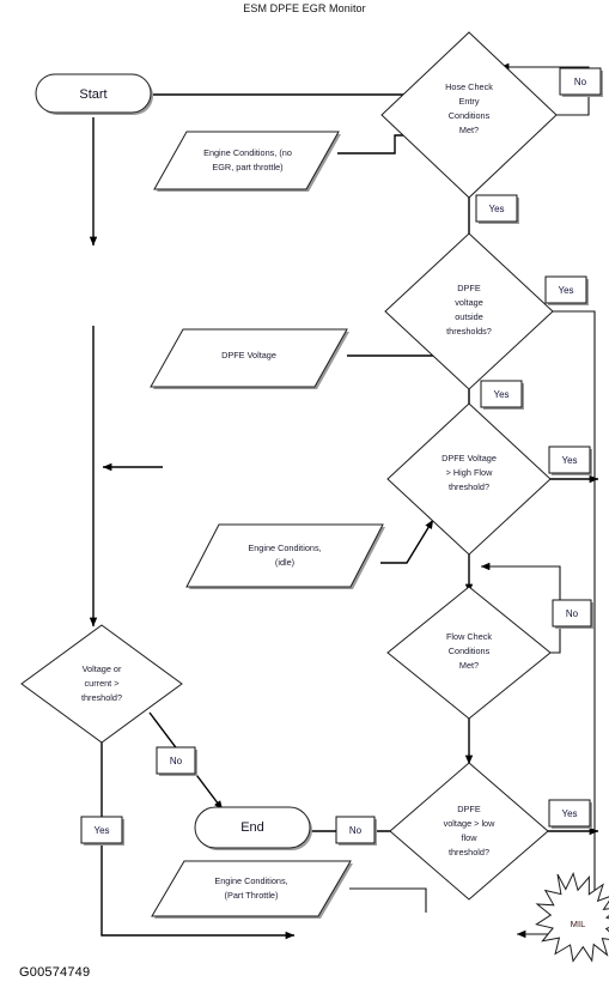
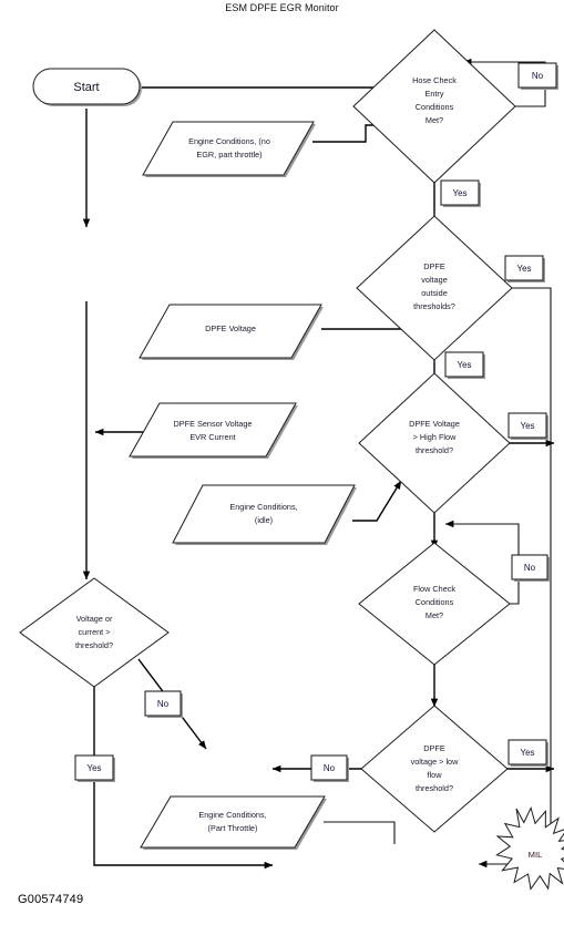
  ESM DPFE EGR Monitor
  Start
  Engine Conditions, (no
  EGR, part throttle)
  Hose Check
  Entry
  Conditions
  Met?
  No
  Yes
  DPFE Voltage
  DPFE
  voltage
  outside
  thresholds?
  Yes
  Yes
+ DPFE Sensor Voltage
+ EVR Current
  DPFE Voltage
  > High Flow
  threshold?
  Yes
  Engine Conditions,
  (idle)
  Flow Check
  Conditions
  Met?
  No
  Voltage or
  current >
  threshold?
  No
  Yes
- End
  No
  DPFE
  voltage > low
  flow
  threshold?
  Yes
  Engine Conditions,
  (Part Throttle)
  MIL
  G00574749
